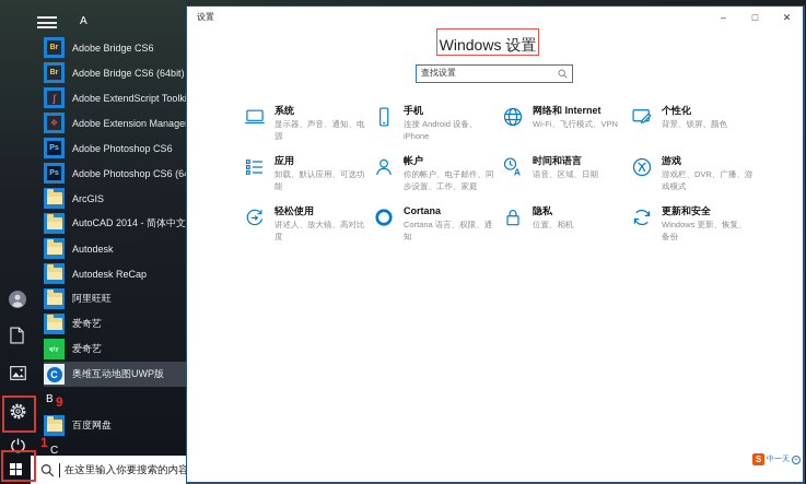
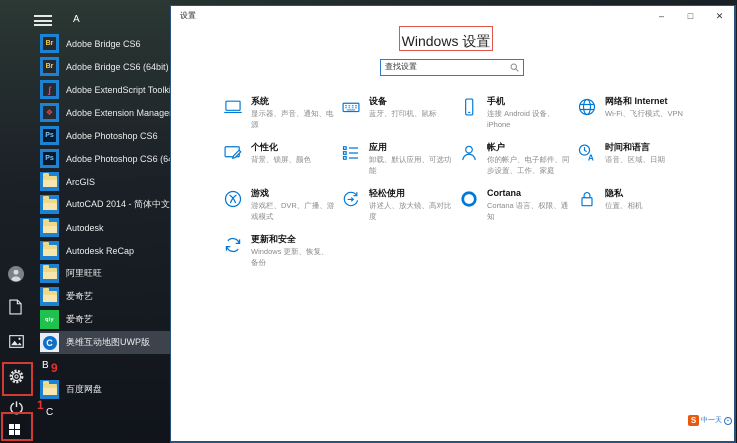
  A
  Adobe Bridge CS6
  Adobe Bridge CS6 (64bit)
  ∫
  Adobe ExtendScript Toolk
  ❖
  Adobe Extension Manage
  Adobe Photoshop CS6
  Adobe Photoshop CS6 (6
  ArcGIS
  AutoCAD 2014 - 简体中文
  Autodesk
  Autodesk ReCap
  阿里旺旺
  爱奇艺
  爱奇艺
  C
  奥维互动地图UWP版
  B
  百度网盘
  C
- 在这里输入你要搜索的内容
  9
  1
  设置
  –
  □
  ✕
  Windows 设置
  查找设置
  系统
  显示器、声音、通知、电源
+ 设备
+ 蓝牙、打印机、鼠标
  手机
  连接 Android 设备、iPhone
  网络和 Internet
  Wi-Fi、飞行模式、VPN
  个性化
  背景、锁屏、颜色
  应用
  卸载、默认应用、可选功能
  帐户
  你的帐户、电子邮件、同步设置、工作、家庭
  A
  时间和语言
  语音、区域、日期
  游戏
  游戏栏、DVR、广播、游戏模式
  轻松使用
  讲述人、放大镜、高对比度
  Cortana
  Cortana 语言、权限、通知
  隐私
  位置、相机
  更新和安全
  Windows 更新、恢复、备份
  S
